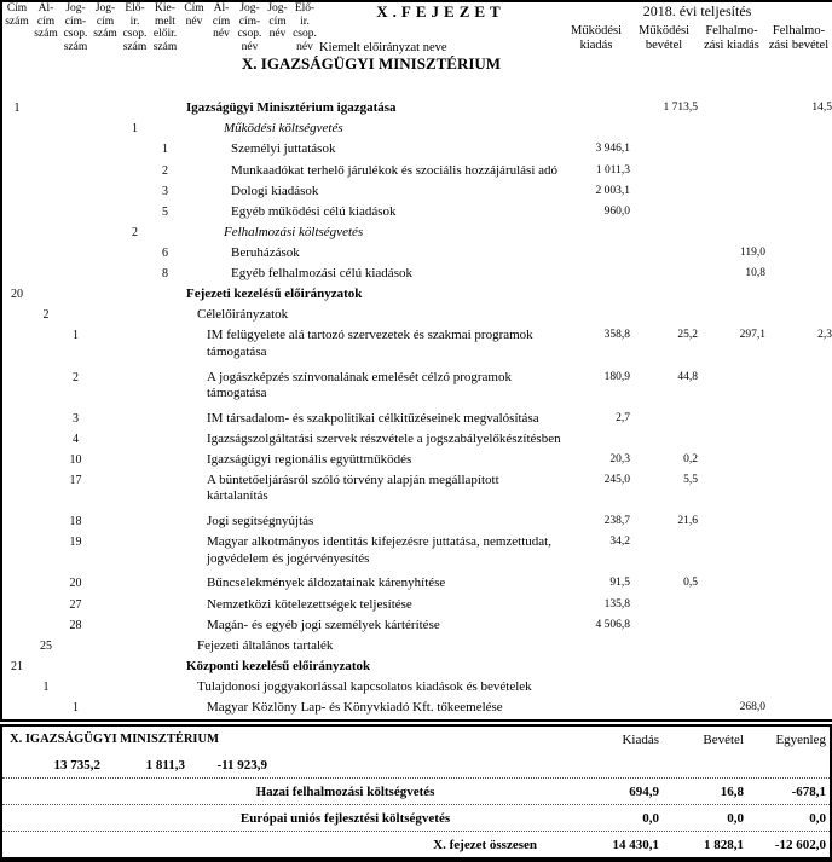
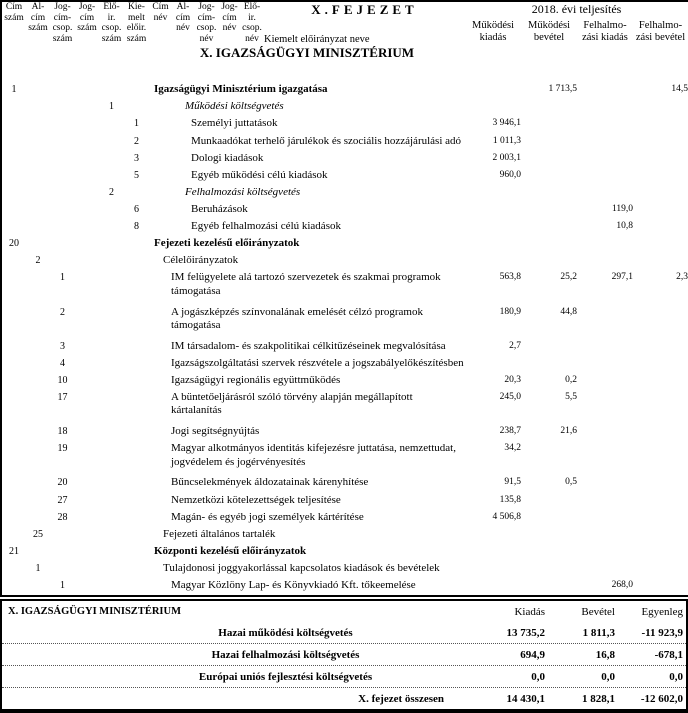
  Cím szám	Al- cím szám	Jog- cím- csop. szám	Jog- cím szám	Elő- ir. csop. szám	Kie- melt előir. szám	Cím név	Al- cím név	Jog- cím- csop. név	Jog- cím név	Elő- ir. csop. név	X.FEJEZET	2018. évi teljesítés
  Kiemelt előirányzat neve	Működési kiadás	Működési bevétel	Felhalmo- zási kiadás	Felhalmo- zási bevétel
  						X. IGAZSÁGÜGYI MINISZTÉRIUM
  1						Igazságügyi Minisztérium igazgatása		1 713,5		14,5
  				1		Működési költségvetés
  					1	Személyi juttatások	3 946,1
  					2	Munkaadókat terhelő járulékok és szociális hozzájárulási adó	1 011,3
  					3	Dologi kiadások	2 003,1
  					5	Egyéb működési célú kiadások	960,0
  				2		Felhalmozási költségvetés
  					6	Beruházások			119,0
  					8	Egyéb felhalmozási célú kiadások			10,8
  20						Fejezeti kezelésű előirányzatok
  	2					Célelőirányzatok
- 		1				IM felügyelete alá tartozó szervezetek és szakmai programok támogatása	358,8	25,2	297,1	2,3
+ 		1				IM felügyelete alá tartozó szervezetek és szakmai programok támogatása	563,8	25,2	297,1	2,3
  		2				A jogászképzés színvonalának emelését célzó programok támogatása	180,9	44,8
  		3				IM társadalom- és szakpolitikai célkitűzéseinek megvalósítása	2,7
  		4				Igazságszolgáltatási szervek részvétele a jogszabályelőkészítésben
  		10				Igazságügyi regionális együttműködés	20,3	0,2
  		17				A büntetőeljárásról szóló törvény alapján megállapított kártalanítás	245,0	5,5
  		18				Jogi segítségnyújtás	238,7	21,6
  		19				Magyar alkotmányos identitás kifejezésre juttatása, nemzettudat, jogvédelem és jogérvényesítés	34,2
  		20				Bűncselekmények áldozatainak kárenyhítése	91,5	0,5
  		27				Nemzetközi kötelezettségek teljesítése	135,8
  		28				Magán- és egyéb jogi személyek kártérítése	4 506,8
  	25					Fejezeti általános tartalék
  21						Központi kezelésű előirányzatok
  	1					Tulajdonosi joggyakorlással kapcsolatos kiadások és bevételek
  		1				Magyar Közlöny Lap- és Könyvkiadó Kft. tőkeemelése			268,0
  X. IGAZSÁGÜGYI MINISZTÉRIUM
  Kiadás
  Bevétel
  Egyenleg
+ Hazai működési költségvetés
  13 735,2
  1 811,3
  -11 923,9
  Hazai felhalmozási költségvetés
  694,9
  16,8
  -678,1
  Európai uniós fejlesztési költségvetés
  0,0
  0,0
  0,0
  X. fejezet összesen
  14 430,1
  1 828,1
  -12 602,0
